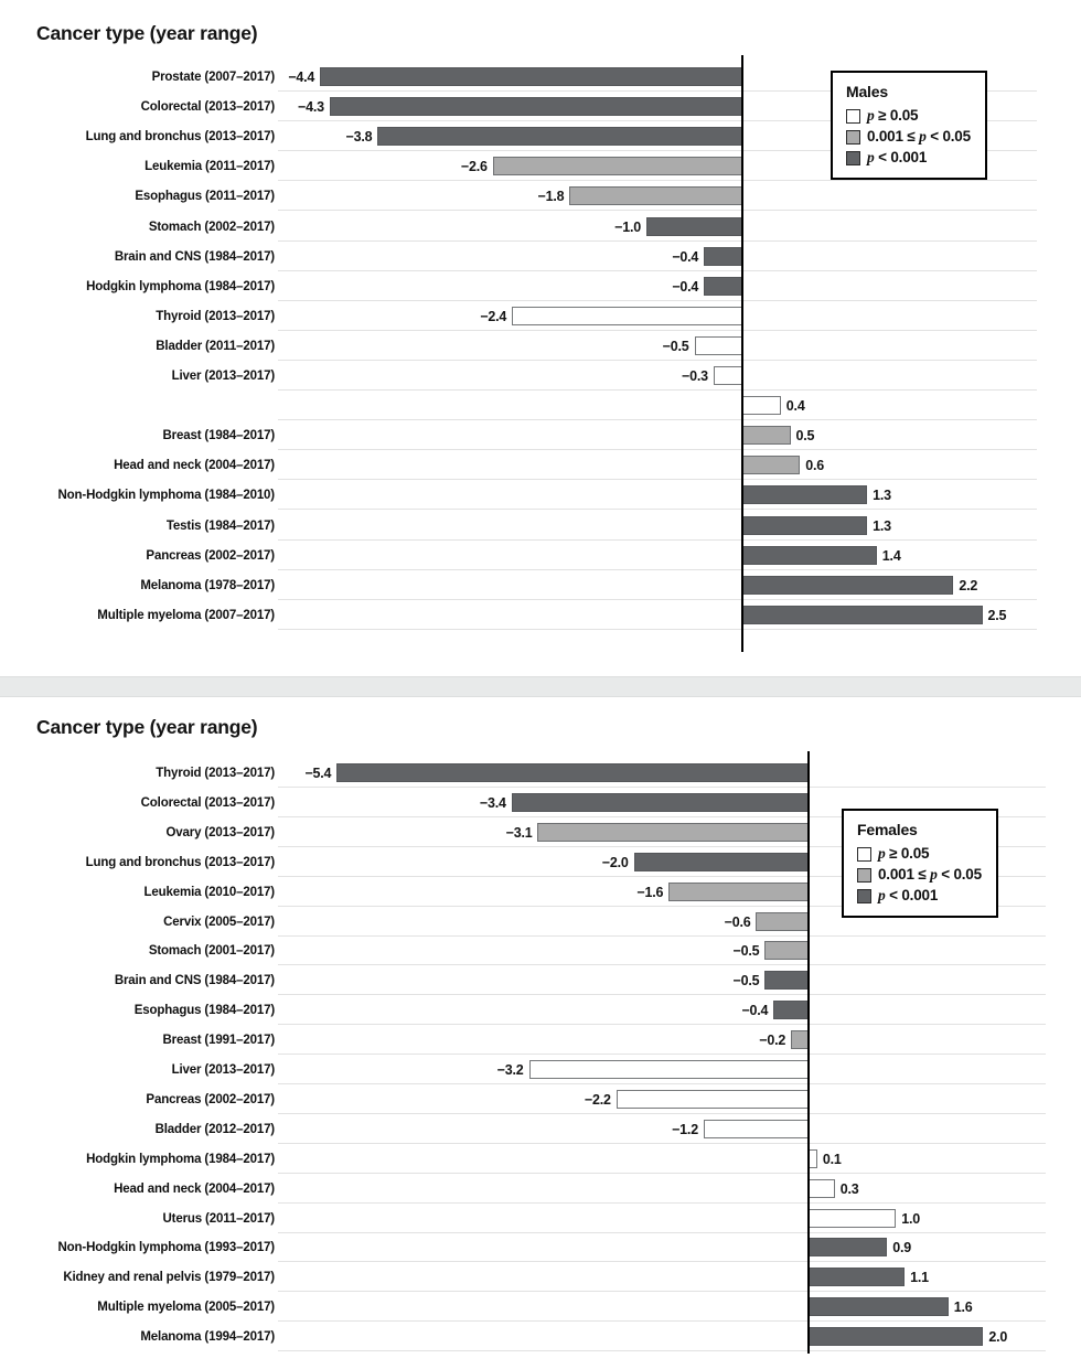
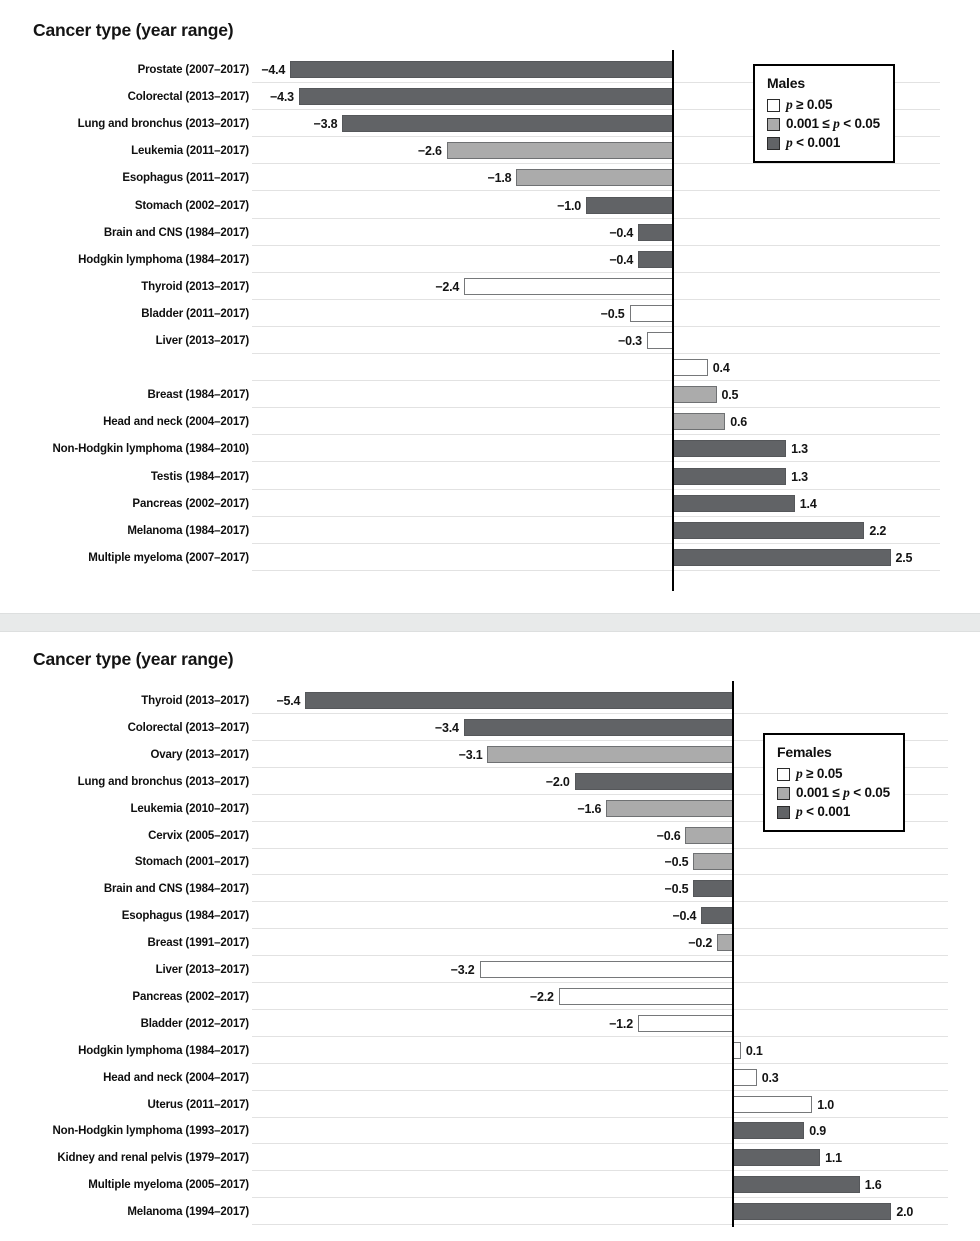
  Cancer type (year range)
  Prostate (2007–2017)
  −4.4
  Colorectal (2013–2017)
  −4.3
  Lung and bronchus (2013–2017)
  −3.8
  Leukemia (2011–2017)
  −2.6
  Esophagus (2011–2017)
  −1.8
  Stomach (2002–2017)
  −1.0
  Brain and CNS (1984–2017)
  −0.4
  Hodgkin lymphoma (1984–2017)
  −0.4
  Thyroid (2013–2017)
  −2.4
  Bladder (2011–2017)
  −0.5
  Liver (2013–2017)
  −0.3
  0.4
  Breast (1984–2017)
  0.5
  Head and neck (2004–2017)
  0.6
  Non-Hodgkin lymphoma (1984–2010)
  1.3
  Testis (1984–2017)
  1.3
  Pancreas (2002–2017)
  1.4
- Melanoma (1978–2017)
+ Melanoma (1984–2017)
  2.2
  Multiple myeloma (2007–2017)
  2.5
  Males
  p ≥ 0.05
  0.001 ≤ p < 0.05
  p < 0.001
  Cancer type (year range)
  Thyroid (2013–2017)
  −5.4
  Colorectal (2013–2017)
  −3.4
  Ovary (2013–2017)
  −3.1
  Lung and bronchus (2013–2017)
  −2.0
  Leukemia (2010–2017)
  −1.6
  Cervix (2005–2017)
  −0.6
  Stomach (2001–2017)
  −0.5
  Brain and CNS (1984–2017)
  −0.5
  Esophagus (1984–2017)
  −0.4
  Breast (1991–2017)
  −0.2
  Liver (2013–2017)
  −3.2
  Pancreas (2002–2017)
  −2.2
  Bladder (2012–2017)
  −1.2
  Hodgkin lymphoma (1984–2017)
  0.1
  Head and neck (2004–2017)
  0.3
  Uterus (2011–2017)
  1.0
  Non-Hodgkin lymphoma (1993–2017)
  0.9
  Kidney and renal pelvis (1979–2017)
  1.1
  Multiple myeloma (2005–2017)
  1.6
  Melanoma (1994–2017)
  2.0
  Females
  p ≥ 0.05
  0.001 ≤ p < 0.05
  p < 0.001
